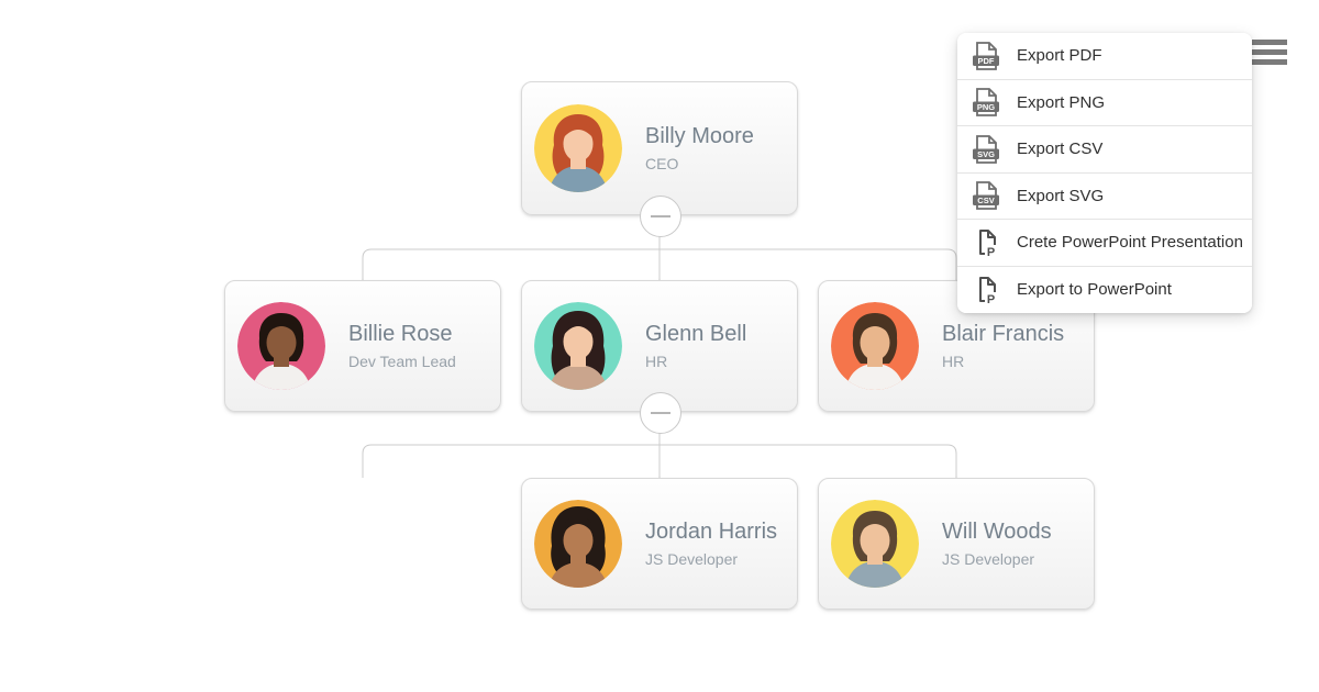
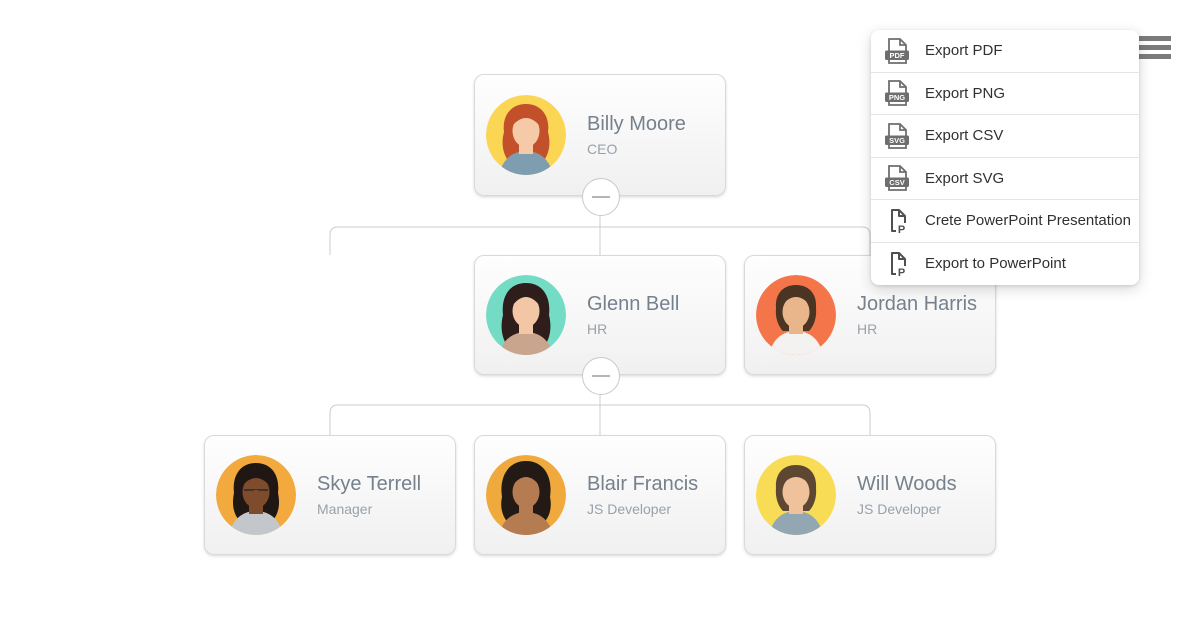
  Billy Moore
  CEO
- Billie Rose
- Dev Team Lead
  Glenn Bell
  HR
- Blair Francis
+ Jordan Harris
  HR
+ Skye Terrell
+ Manager
- Jordan Harris
+ Blair Francis
  JS Developer
  Will Woods
  JS Developer
  PDF
  Export PDF
  PNG
  Export PNG
  SVG
  Export CSV
  CSV
  Export SVG
  P
  Crete PowerPoint Presentation
  P
  Export to PowerPoint
